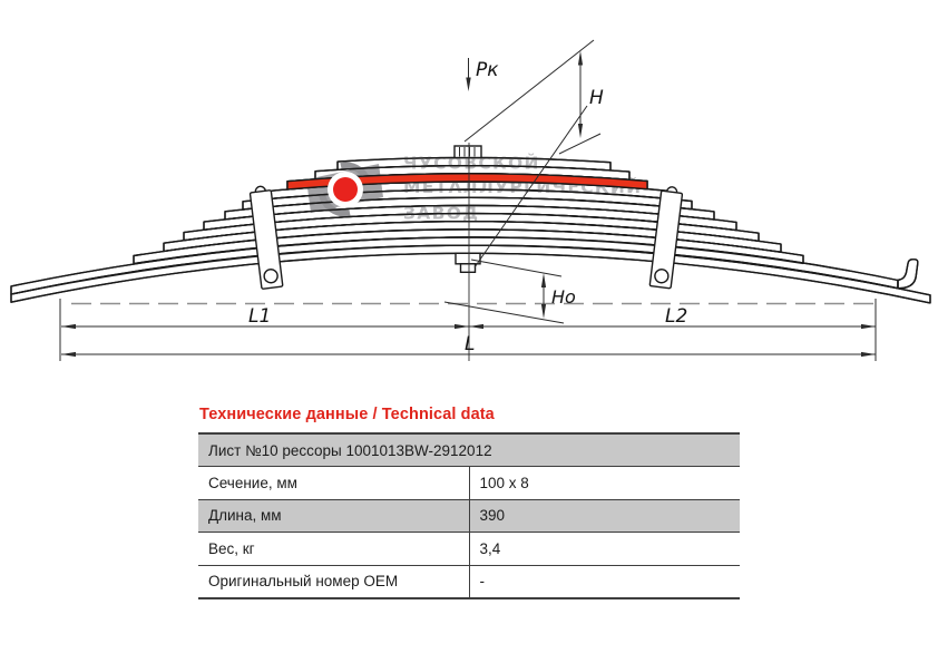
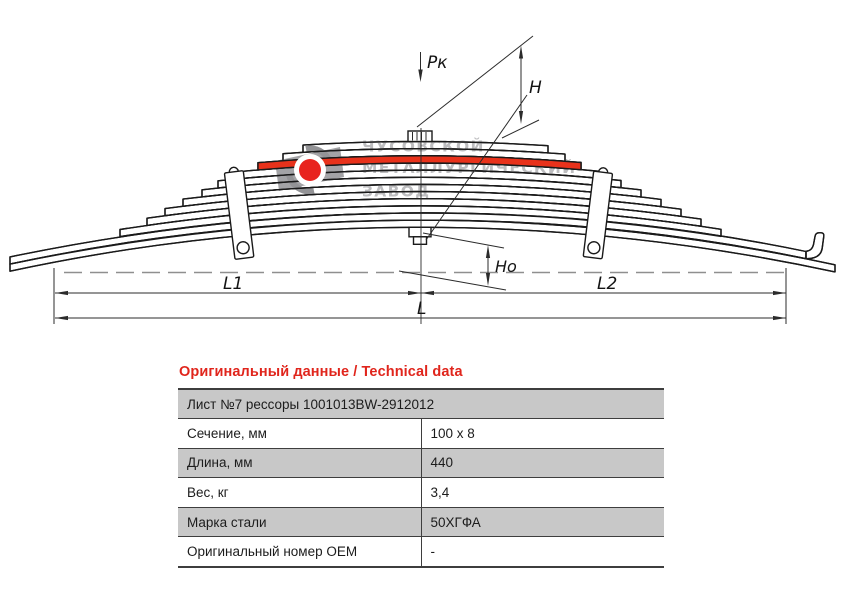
  ЧУСОВСКОЙ
  МЕТАЛЛУРИЧЕСК
  Pк
  H
  Hо
  L1
  L2
  L
- Технические данные / Technical data
+ Оригинальный данные / Technical data
- Лист №10 рессоры 1001013BW-2912012
+ Лист №7 рессоры 1001013BW-2912012
  Сечение, мм	100 x 8
- Длина, мм	390
+ Длина, мм	440
  Вес, кг	3,4
+ Марка стали	50ХГФА
  Оригинальный номер OEM	-
